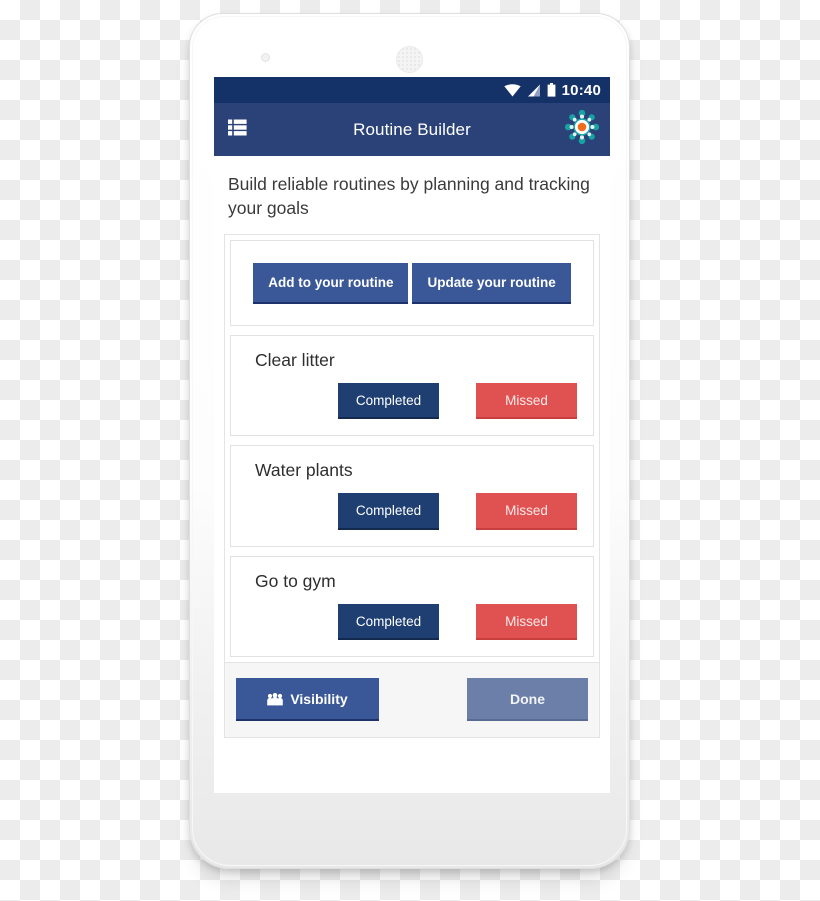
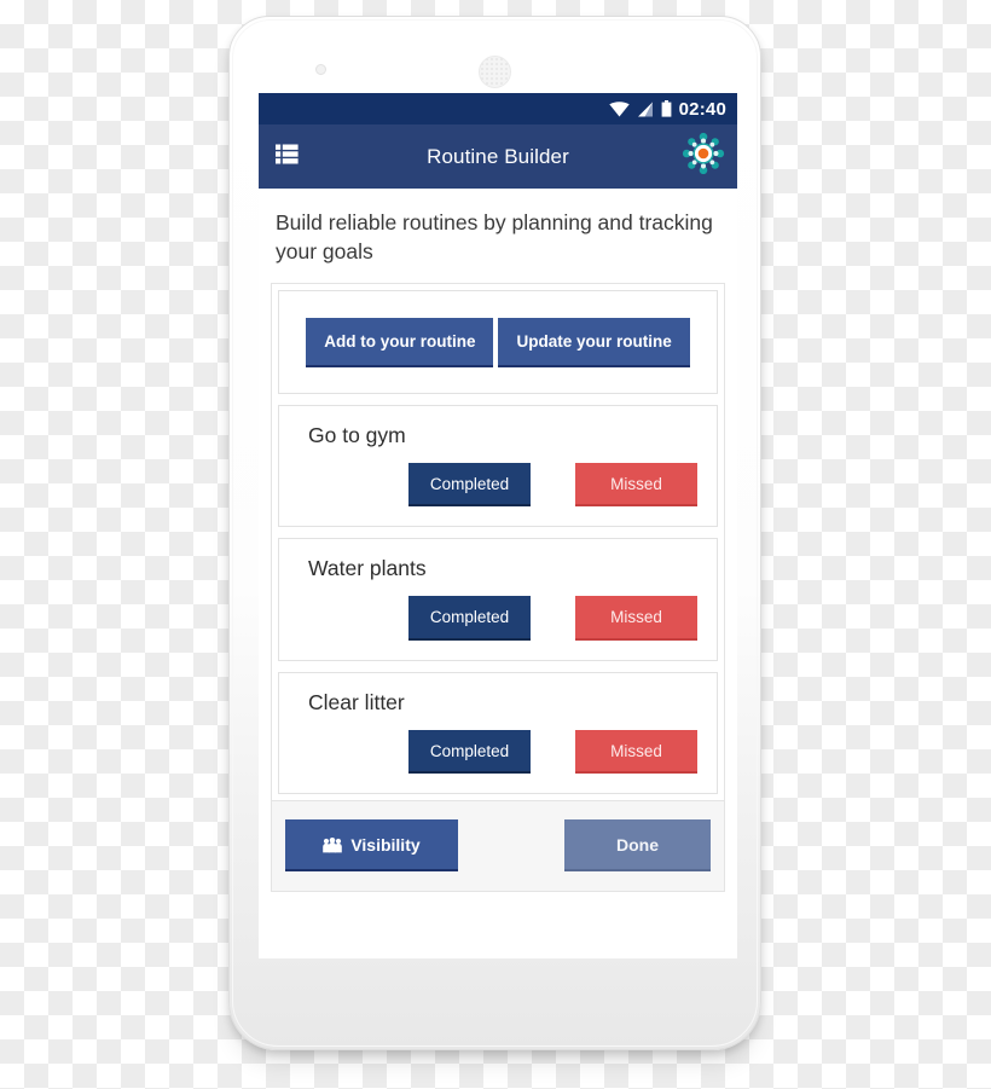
- 10:40
+ 02:40
  Routine Builder
  Build reliable routines by planning and tracking your goals
  Add to your routine
  Update your routine
- Clear litter
+ Go to gym
  Completed
  Missed
  Water plants
  Completed
  Missed
- Go to gym
+ Clear litter
  Completed
  Missed
  Visibility
  Done
